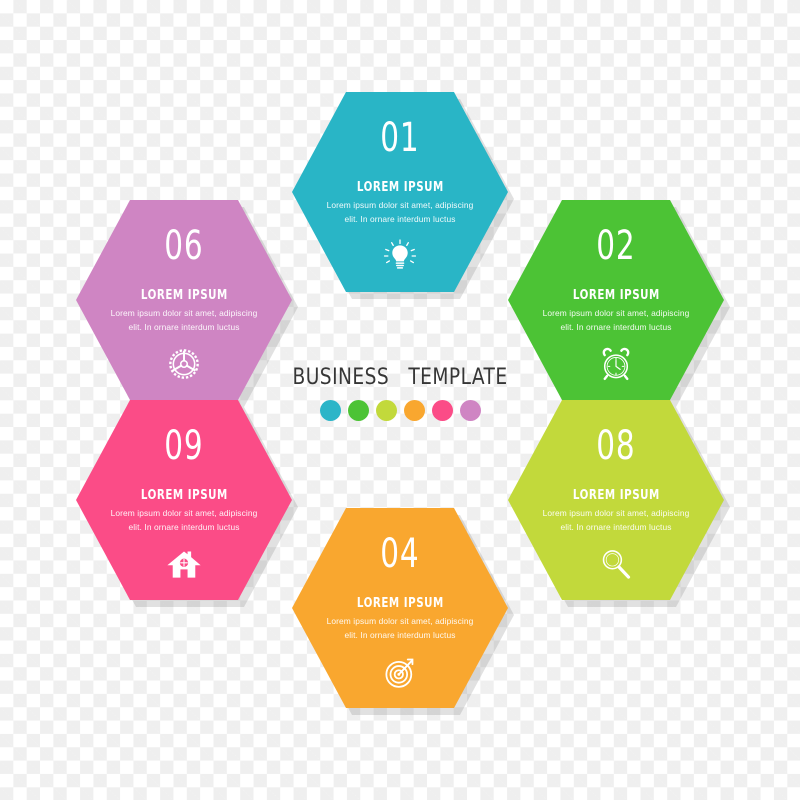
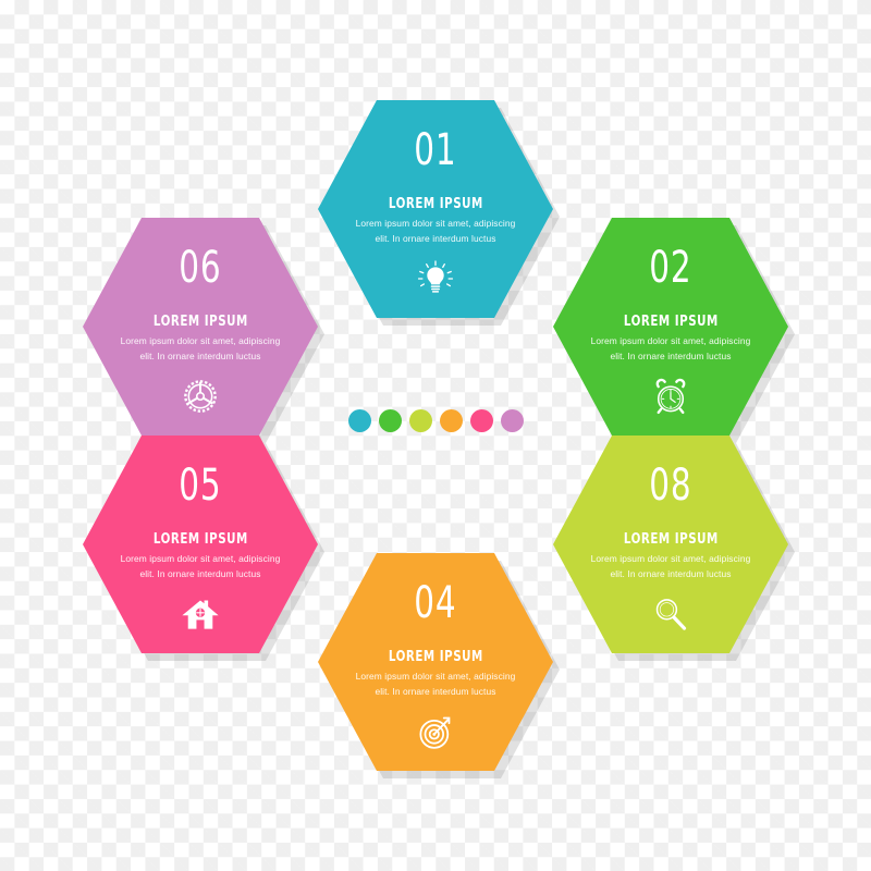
  01
  LOREM IPSUM
  Lorem ipsum dolor sit amet, adipiscing elit. In ornare interdum luctus
  02
  LOREM IPSUM
  Lorem ipsum dolor sit amet, adipiscing elit. In ornare interdum luctus
  08
  LOREM IPSUM
  Lorem ipsum dolor sit amet, adipiscing elit. In ornare interdum luctus
  04
  LOREM IPSUM
  Lorem ipsum dolor sit amet, adipiscing elit. In ornare interdum luctus
- 09
+ 05
  LOREM IPSUM
  Lorem ipsum dolor sit amet, adipiscing elit. In ornare interdum luctus
  06
  LOREM IPSUM
  Lorem ipsum dolor sit amet, adipiscing elit. In ornare interdum luctus
- BUSINESS TEMPLATE
